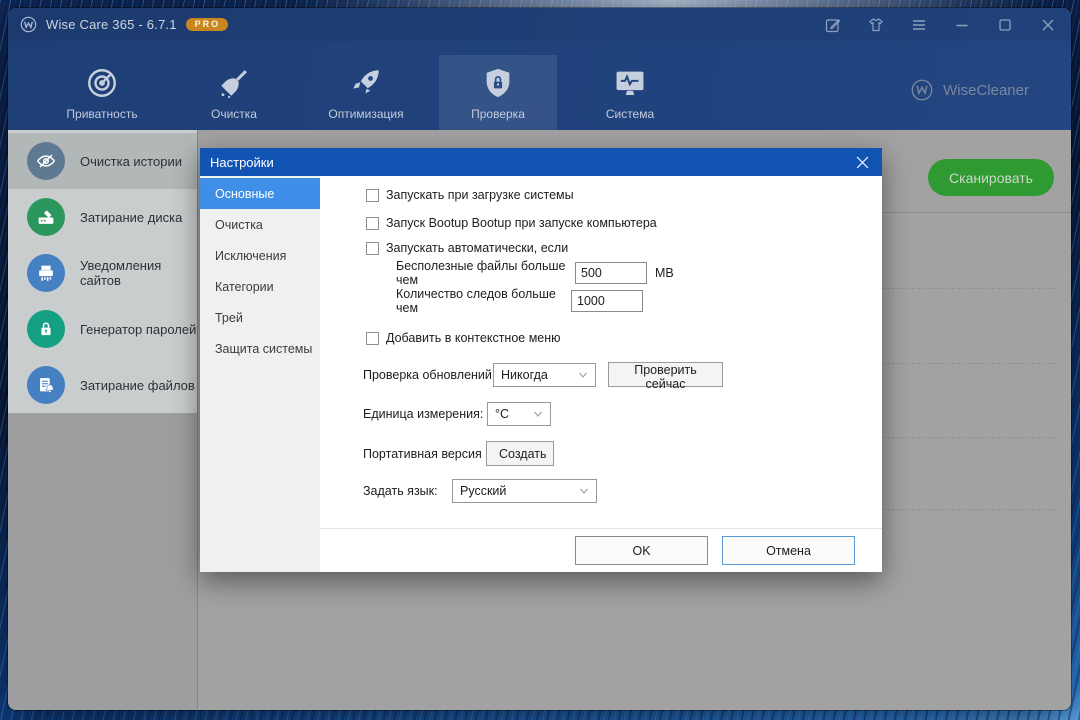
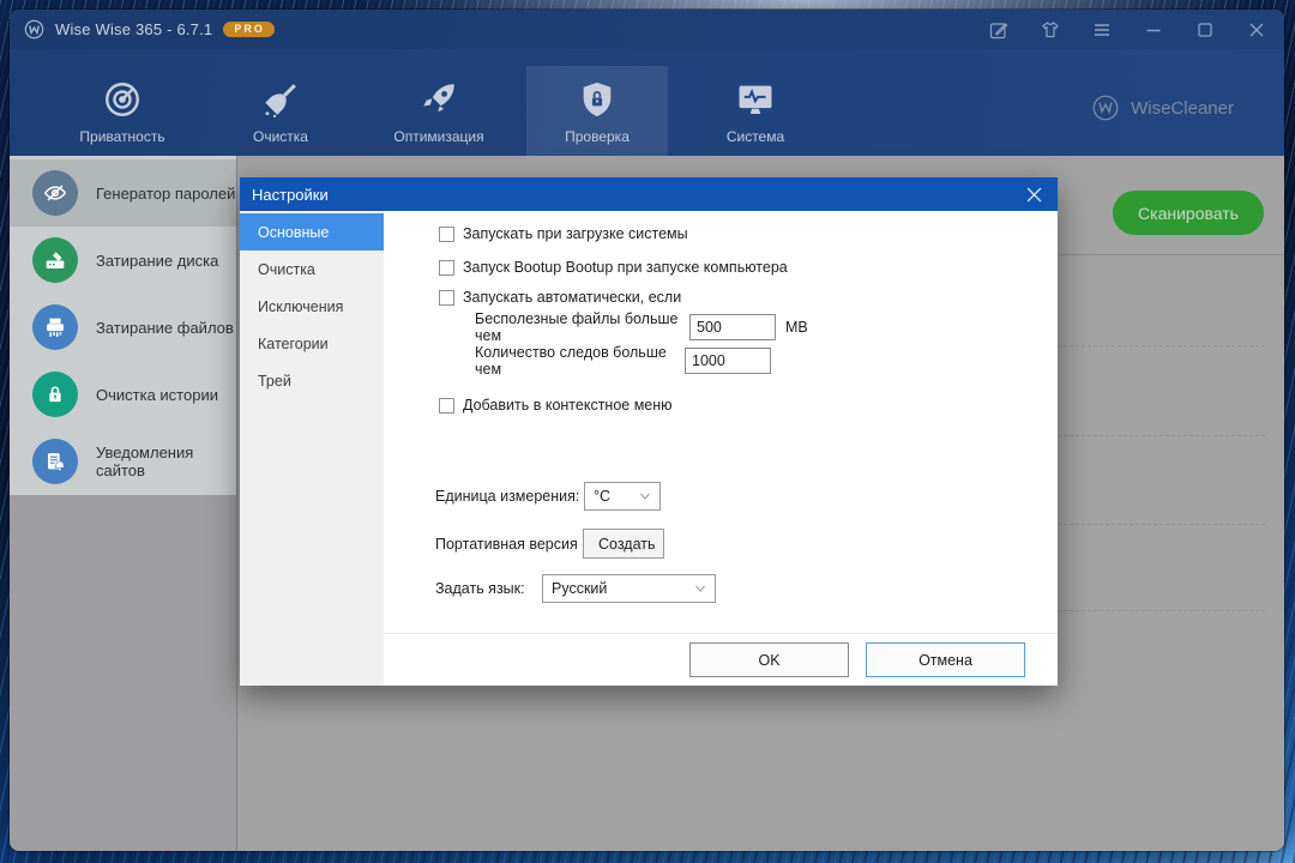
- Wise Care 365 - 6.7.1
+ Wise Wise 365 - 6.7.1
  PRO
  Приватность
  Очистка
  Оптимизация
  Проверка
  Система
  WiseCleaner
- Очистка истории
+ Генератор паролей
  Затирание диска
- Уведомления сайтов
+ Затирание файлов
- Генератор паролей
+ Очистка истории
- Затирание файлов
+ Уведомления сайтов
  Сканировать
  Настройки
  Основные
  Очистка
  Исключения
  Категории
  Трей
- Защита системы
  Запускать при загрузке системы
  Запуск Bootup Bootup при запуске компьютера
  Запускать автоматически, если
  Бесполезные файлы больше чем
  500
  MB
  Количество следов больше чем
  1000
  Добавить в контекстное меню
- Проверка обновлений
- Никогда
- Проверить сейчас
  Единица измерения:
  °C
  Портативная версия
  Создать
  Задать язык:
  Русский
  OK
  Отмена
